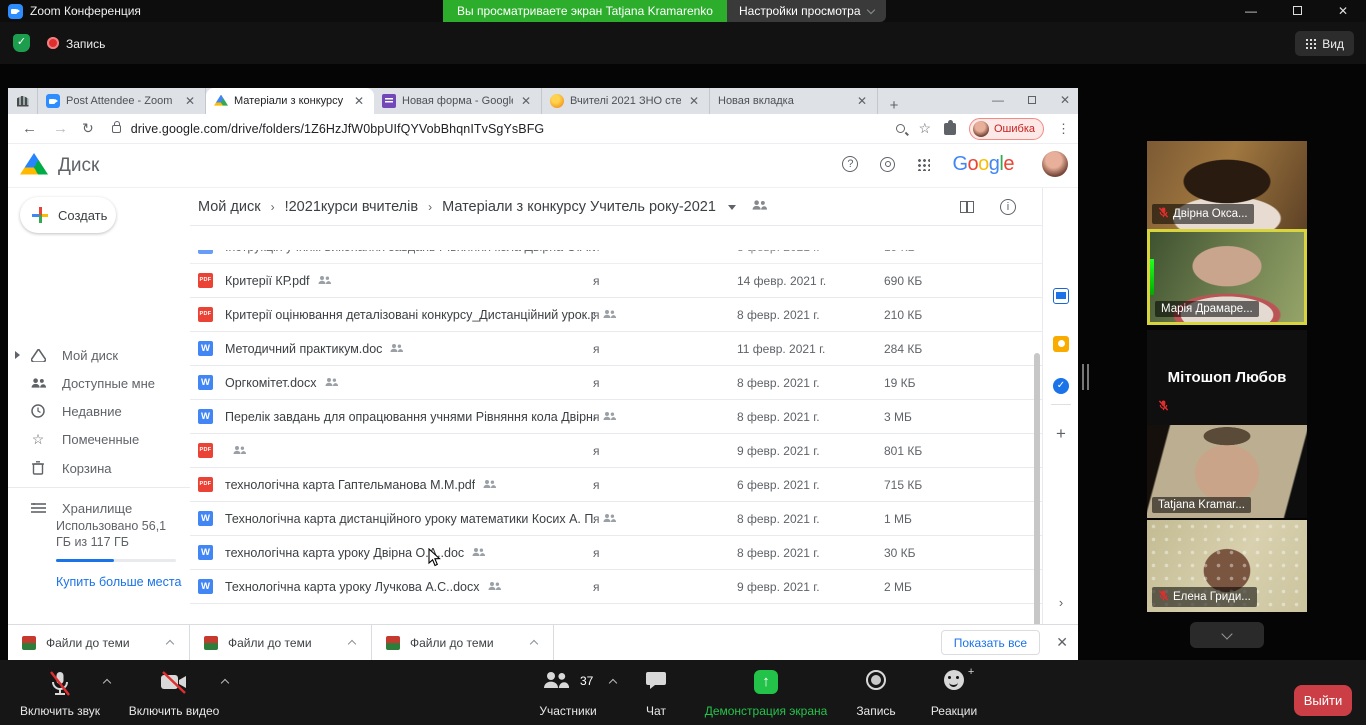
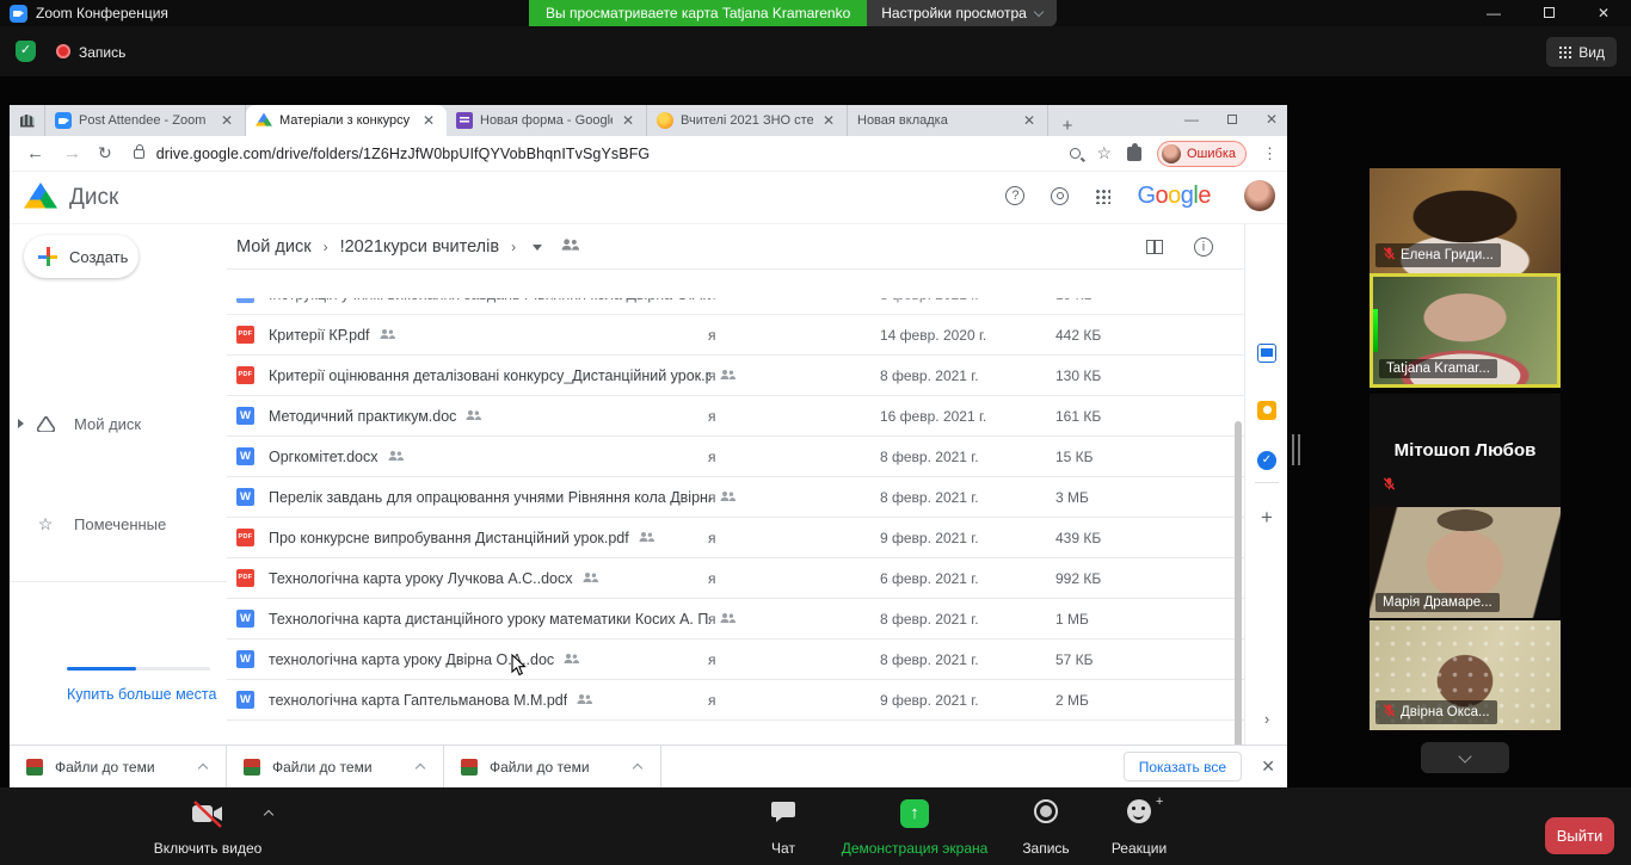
  Zoom Конференция
- Вы просматриваете экран Tatjana Kramarenko
+ Вы просматриваете карта Tatjana Kramarenko
  Настройки просмотра
  —
  ✕
  ✓
  Запись
  Вид
  Post Attendee - Zoom
  ✕
  Матеріали з конкурсу
  ✕
  Новая форма - Googl
  ✕
  Вчителі 2021 ЗНО сте
  ✕
  Новая вкладка
  ✕
  +
  —
  ✕
  ←
  →
  ↻
  drive.google.com/drive/folders/1Z6HzJfW0bpUIfQYVobBhqnITvSgYsBFG
  ☆
  Ошибка
  ⋮
  Диск
  ?
  G
  o
  o
  g
  l
  e
  Создать
  Мой диск
- Доступные мне
- Недавние
  ☆
  Помеченные
- Корзина
- Хранилище
- Использовано 56,1 ГБ из 117 ГБ
  Купить больше места
  Мой диск
  ›
  !2021курси вчителів
  ›
- Матеріали з конкурсу Учитель року-2021
  i
  Критерії КР.pdf
  я
- 14 февр. 2021 г.
+ 14 февр. 2020 г.
- 690 КБ
+ 442 КБ
  Критерії оцінювання деталізовані конкурсу_Дистанційний урок.p
  я
  8 февр. 2021 г.
- 210 КБ
+ 130 КБ
  W
  Методичний практикум.doc
  я
- 11 февр. 2021 г.
+ 16 февр. 2021 г.
- 284 КБ
+ 161 КБ
  W
  Оргкомітет.docx
  я
  8 февр. 2021 г.
- 19 КБ
+ 15 КБ
  W
  Перелік завдань для опрацювання учнями Рівняння кола Двірн
  я
  8 февр. 2021 г.
  3 МБ
+ Про конкурсне випробування Дистанційний урок.pdf
  я
  9 февр. 2021 г.
- 801 КБ
+ 439 КБ
- технологічна карта Гаптельманова М.М.pdf
+ Технологічна карта уроку Лучкова А.С..docx
  я
  6 февр. 2021 г.
- 715 КБ
+ 992 КБ
  W
  Технологічна карта дистанційного уроку математики Косих А. П
  я
  8 февр. 2021 г.
  1 МБ
  W
  технологічна карта уроку Двірна О...doc
  я
  8 февр. 2021 г.
- 30 КБ
+ 57 КБ
  W
- Технологічна карта уроку Лучкова А.С..docx
+ технологічна карта Гаптельманова М.М.pdf
  я
  9 февр. 2021 г.
  2 МБ
  ✓
  +
  ›
  Файли до теми
  Файли до теми
  Файли до теми
  Показать все
  ✕
- Двірна Окса...
+ Елена Гриди...
- Марія Драмаре...
+ Tatjana Kramar...
  Мітошоп Любов
- Tatjana Kramar...
+ Марія Драмаре...
- Елена Гриди...
+ Двірна Окса...
- Включить звук
  Включить видео
- 37
- Участники
  Чат
  ↑
  Демонстрация экрана
  Запись
  +
  Реакции
  Выйти
